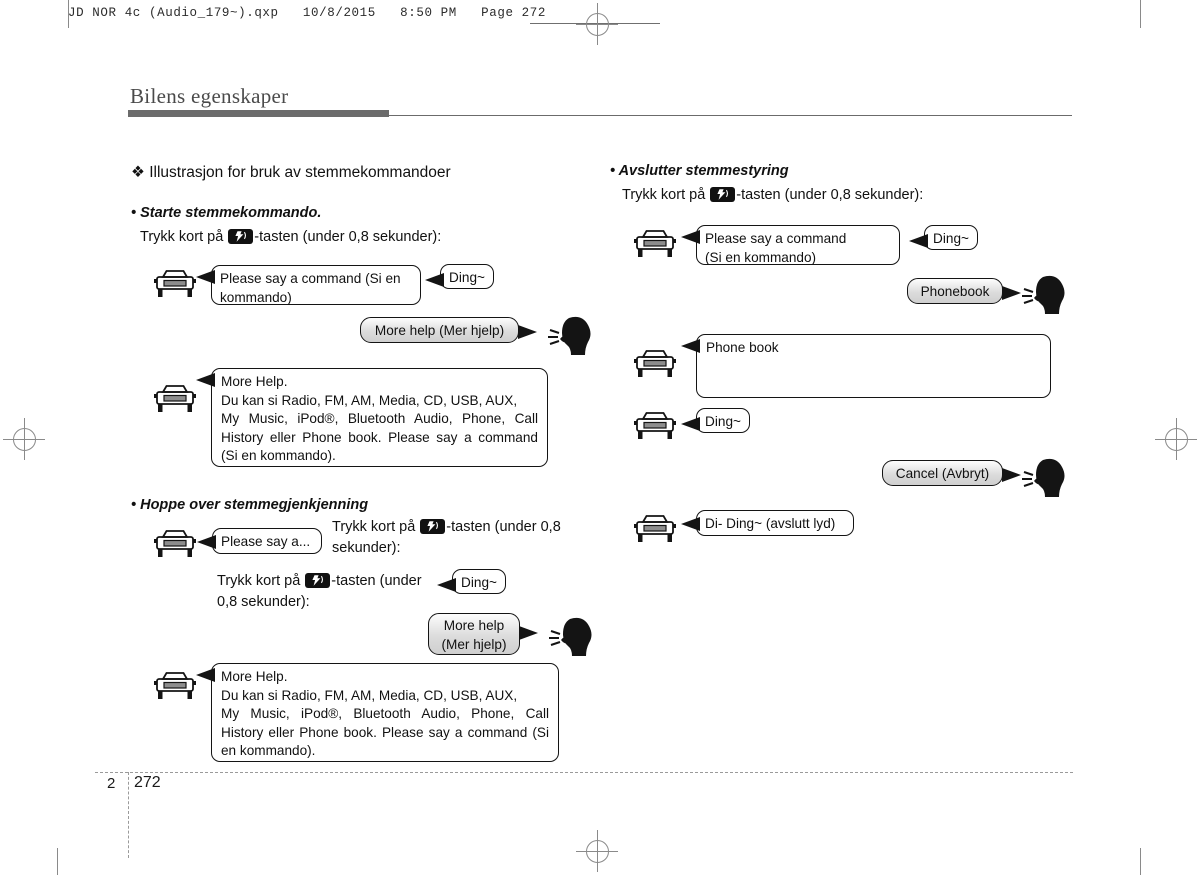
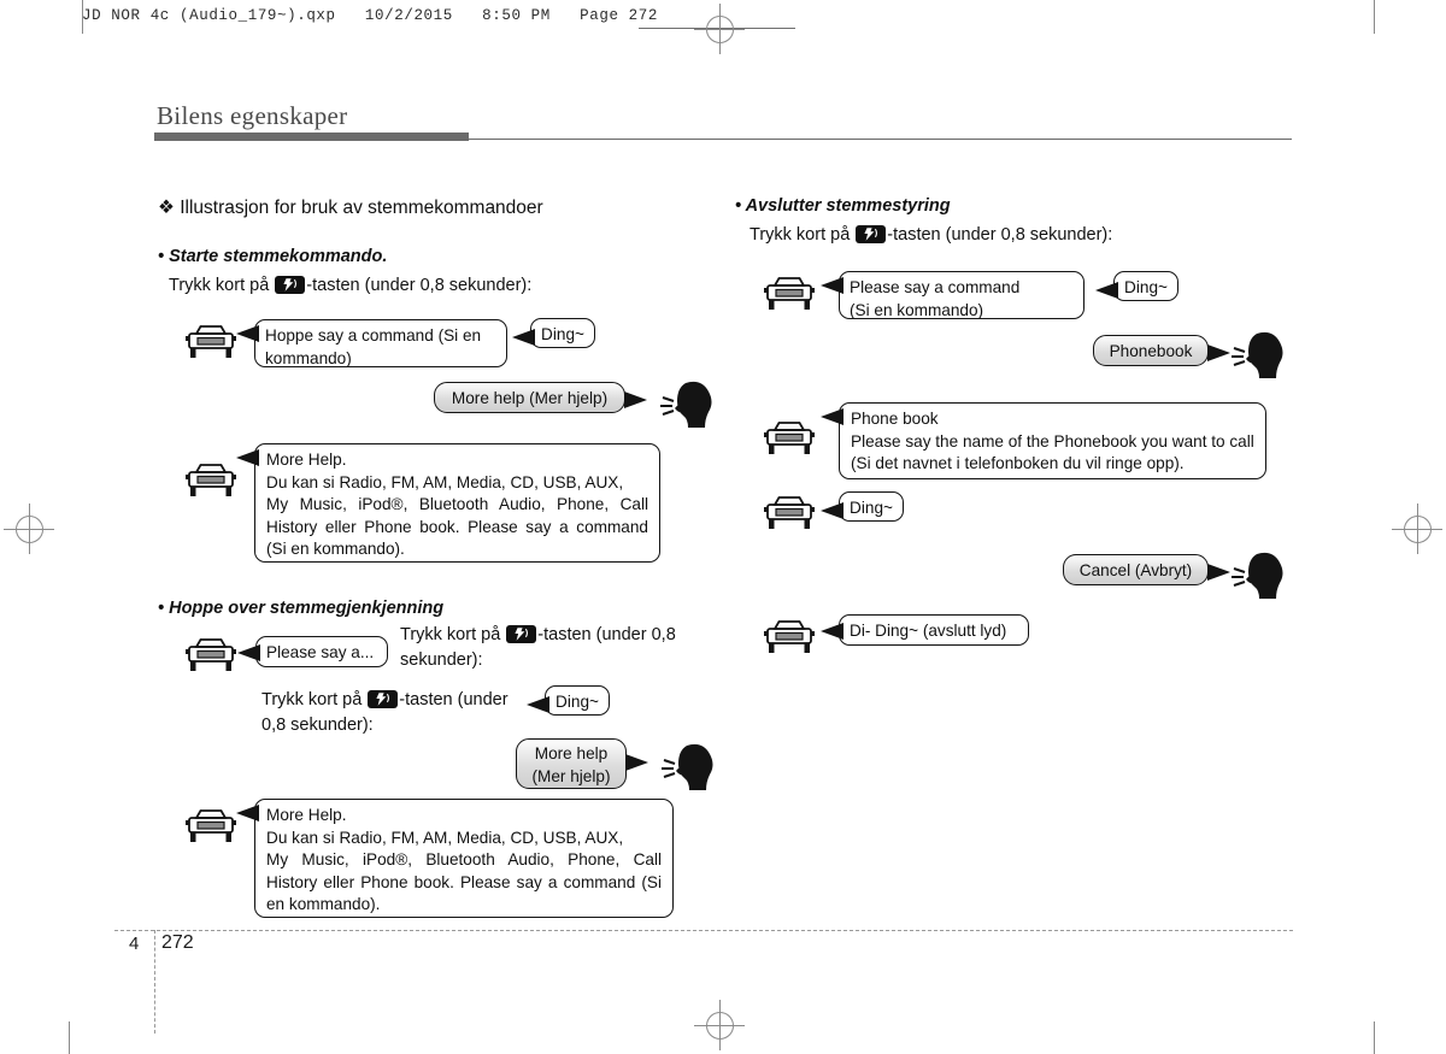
- JD NOR 4c (Audio_179~).qxp 10/8/2015 8:50 PM Page 272
+ JD NOR 4c (Audio_179~).qxp 10/2/2015 8:50 PM Page 272
  Bilens egenskaper
  ❖ Illustrasjon for bruk av stemmekommandoer
  • Starte stemmekommando.
  Trykk kort på -tasten (under 0,8 sekunder):
- Please say a command (Si en kommando)
+ Hoppe say a command (Si en kommando)
  Ding~
  More help (Mer hjelp)
  More Help.
  Du kan si Radio, FM, AM, Media, CD, USB, AUX,
  My Music, iPod®, Bluetooth Audio, Phone, Call History eller Phone book. Please say a command (Si en kommando).
  • Hoppe over stemmegjenkjenning
  Please say a...
  Trykk kort på -tasten (under 0,8 sekunder):
  Trykk kort på -tasten (under 0,8 sekunder):
  Ding~
  More help
  (Mer hjelp)
  More Help.
  Du kan si Radio, FM, AM, Media, CD, USB, AUX,
  My Music, iPod®, Bluetooth Audio, Phone, Call History eller Phone book. Please say a command (Si en kommando).
  • Avslutter stemmestyring
  Trykk kort på -tasten (under 0,8 sekunder):
  Please say a command
  (Si en kommando)
  Ding~
  Phonebook
  Phone book
+ Please say the name of the Phonebook you want to call (Si det navnet i telefonboken du vil ringe opp).
  Ding~
  Cancel (Avbryt)
  Di- Ding~ (avslutt lyd)
- 2
+ 4
  272
